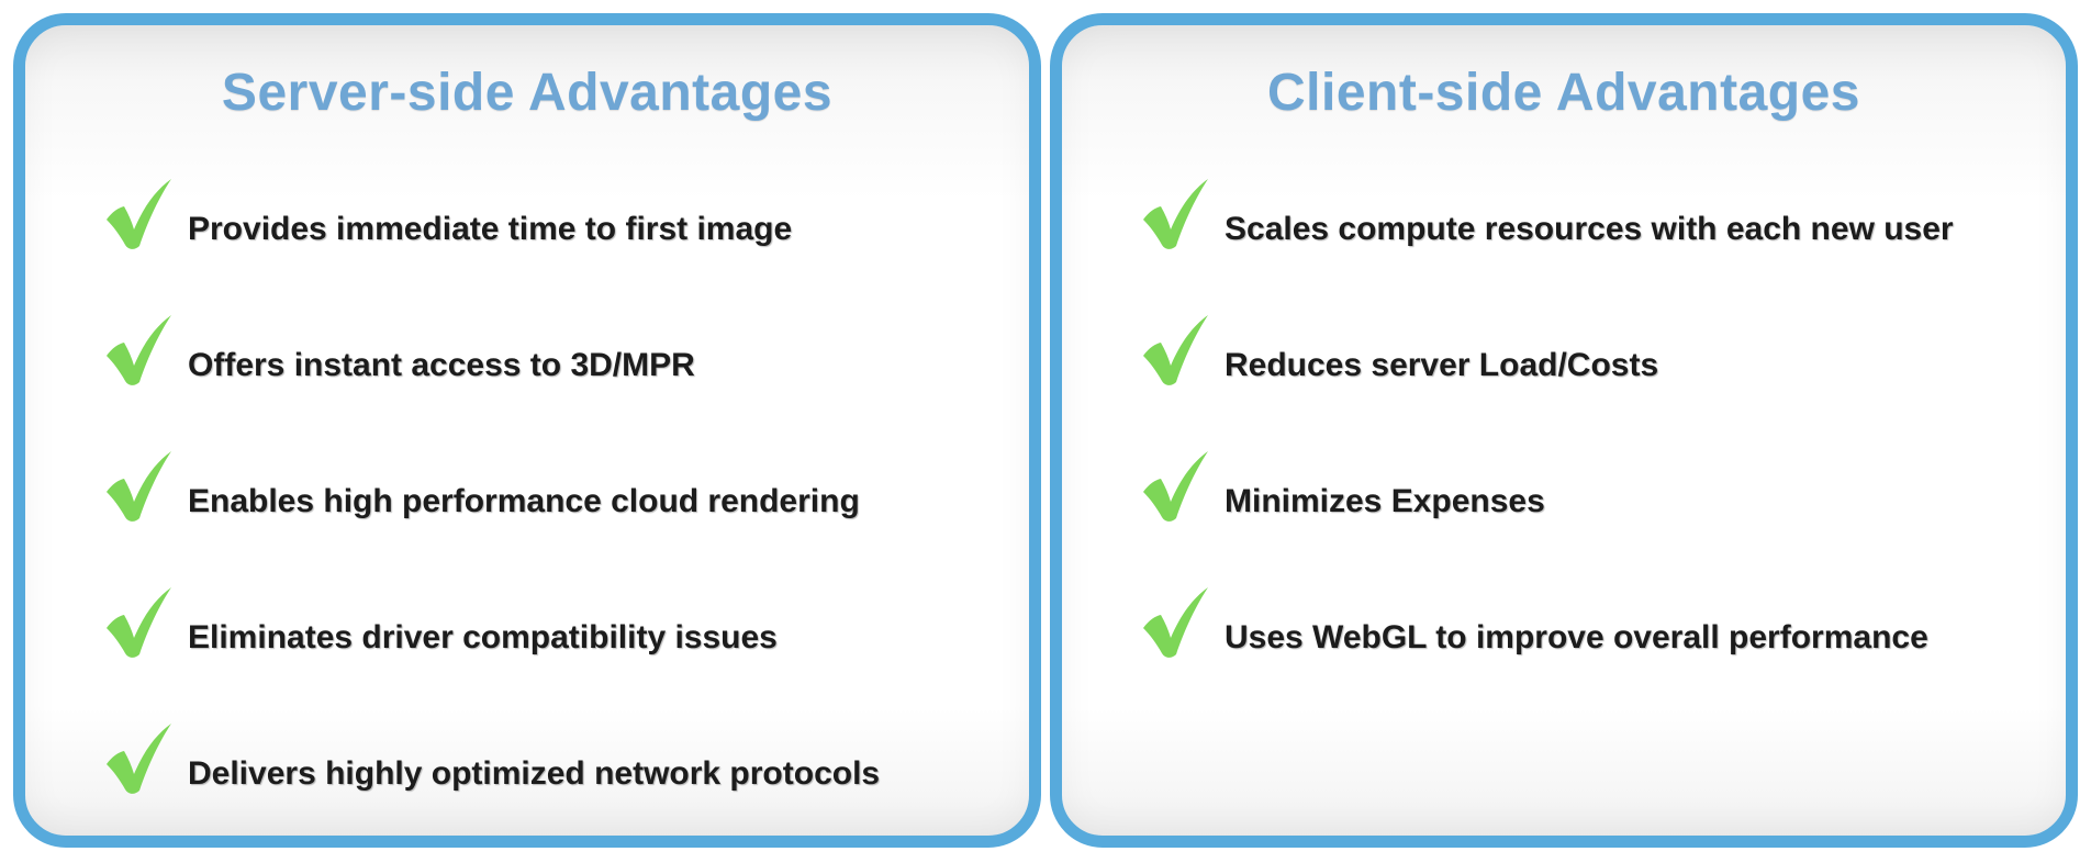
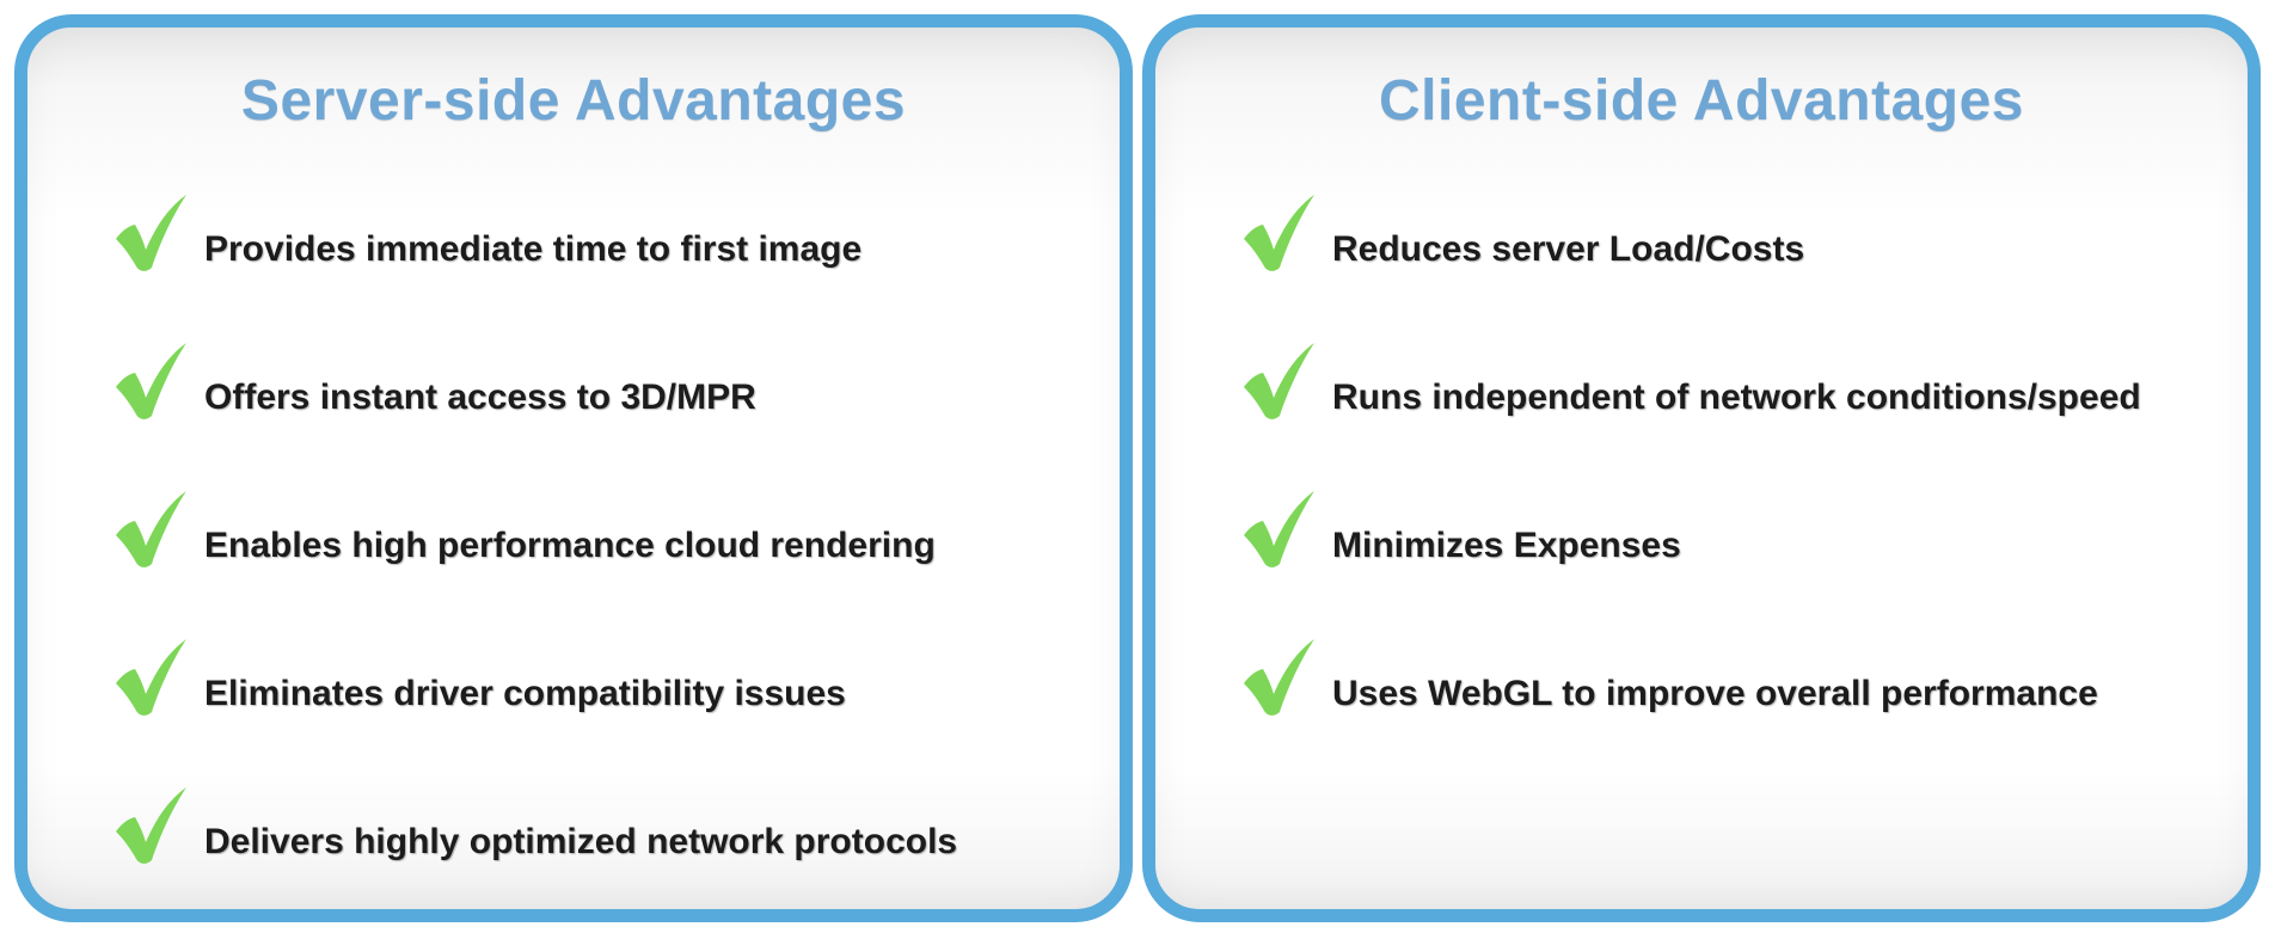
  Server-side Advantages
  Provides immediate time to first image
  Offers instant access to 3D/MPR
  Enables high performance cloud rendering
  Eliminates driver compatibility issues
  Delivers highly optimized network protocols
  Client-side Advantages
- Scales compute resources with each new user
  Reduces server Load/Costs
+ Runs independent of network conditions/speed
  Minimizes Expenses
  Uses WebGL to improve overall performance
